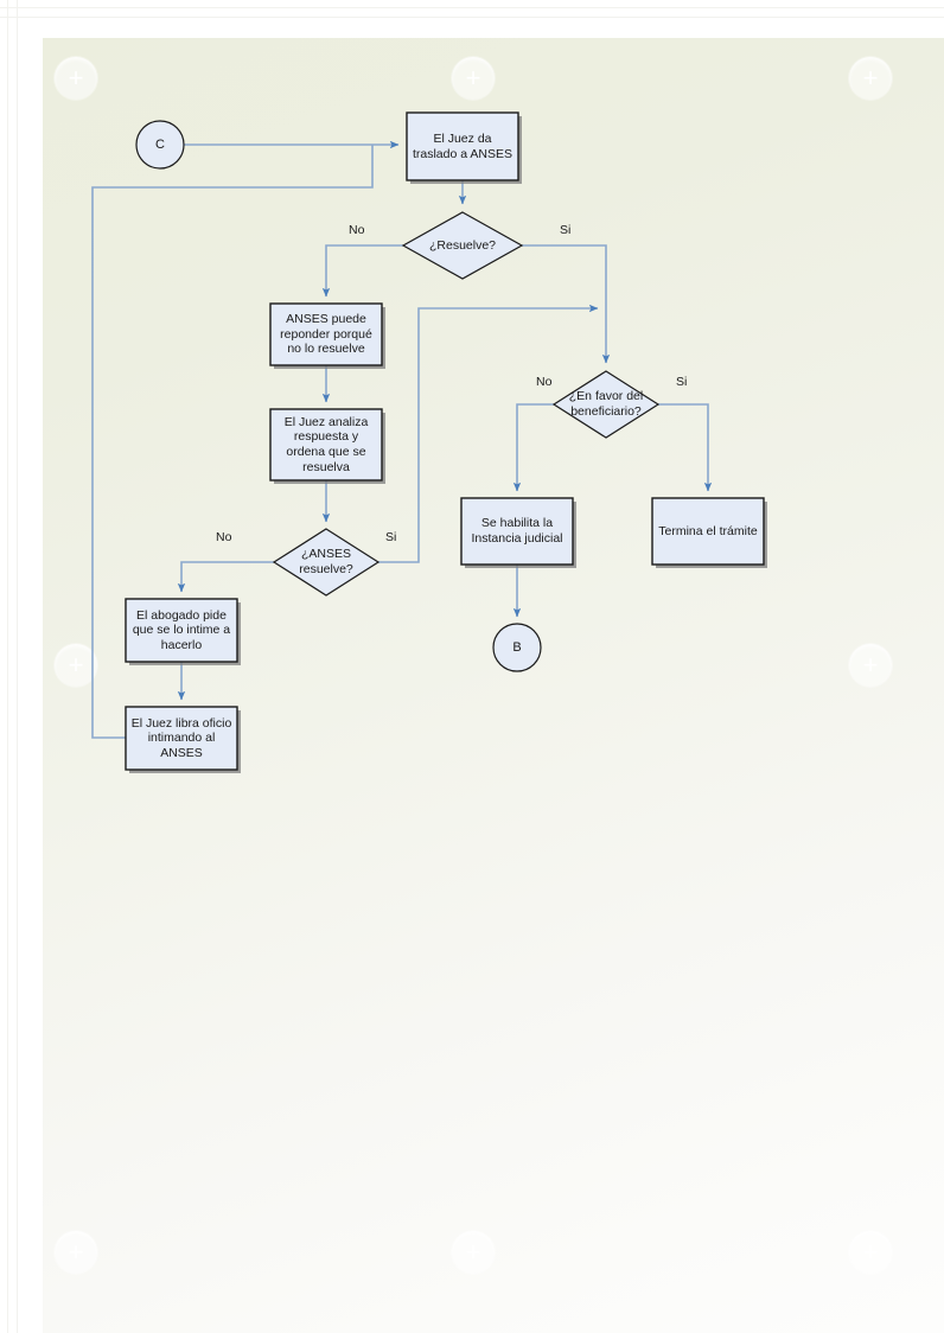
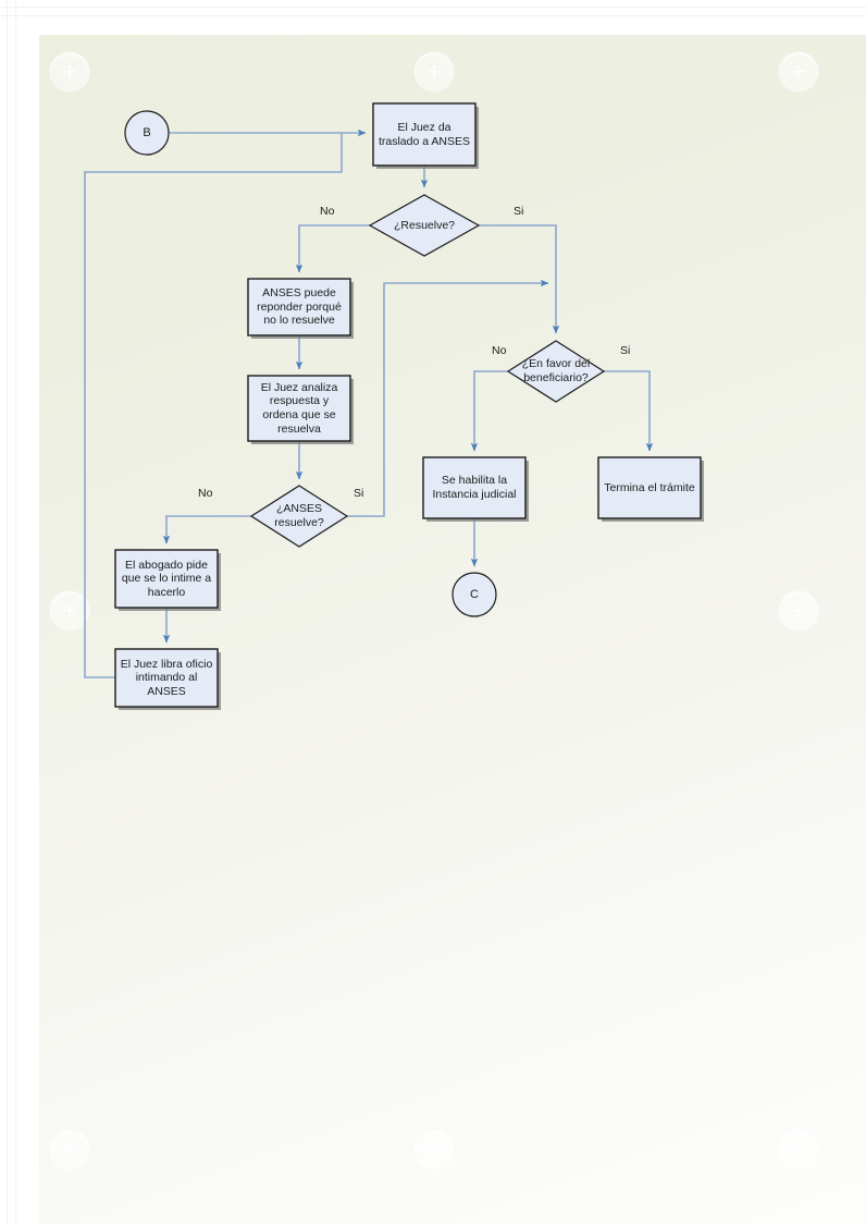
- C
+ B
  El Juez da
  traslado a ANSES
  ¿Resuelve?
  ANSES puede
  reponder porqué
  no lo resuelve
  El Juez analiza
  respuesta y
  ordena que se
  resuelva
  ¿ANSES
  resuelve?
  El abogado pide
  que se lo intime a
  hacerlo
  El Juez libra oficio
  intimando al
  ANSES
  ¿En favor del
  beneficiario?
  Se habilita la
  Instancia judicial
  Termina el trámite
- B
+ C
  No
  Si
  No
  Si
  No
  Si
